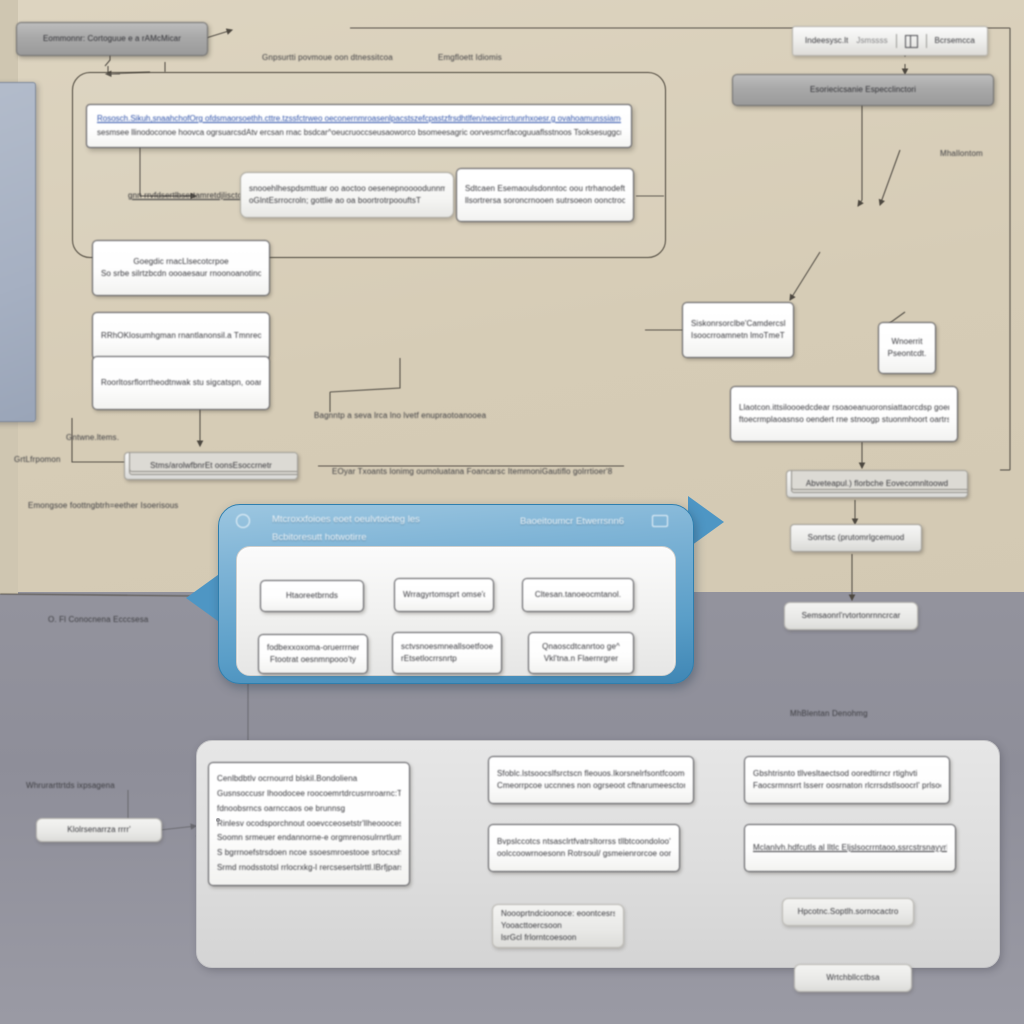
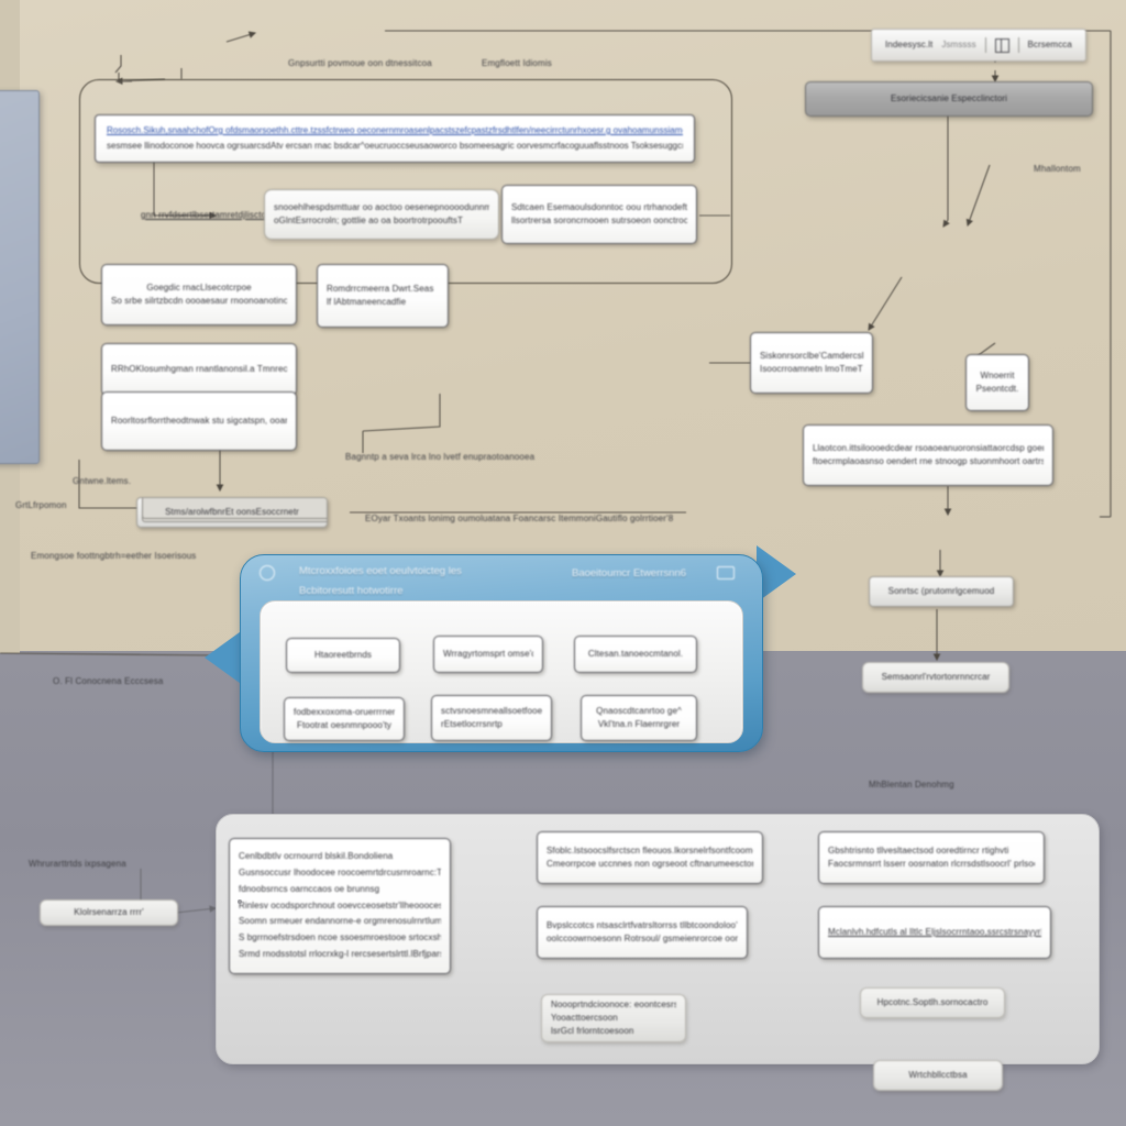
- Eommonnr: Cortoguue e a rAMcMicar
  Esoriecicsanie Especclinctori
  Indeesysc.lt
  Jsmssss
  Bcrsemcca
  Rososch.Sikuh,snaahchofOrg ofdsmaorsoethh.cttre.tzssfctrweo oeconernmroasenlpacstszefcpastzfrsdhtlfen/neecirrctunrhxoesr.g ovahoamunssiam
  sesmsee llinodoconoe hoovca ogrsuarcsdAtv ercsan rnac bsdcar^oeucruoccseusaoworco bsomeesagric oorvesmcrfacoguuaflsstnoos Tsoksesuggc
  gnn rrvfdsertlbsertamretdjlisct
  snooehlhespdsmttuar oo aoctoo oesenepnoooodunnm
  oGlntEsrrocroln; gottlie ao oa boortrotrpoouftsT
  Sdtcaen Esemaoulsdonntoc oou rtrhanodeft
  llsortrersa soroncrnooen sutrsoeon oonctroc
  Goegdic rnacLlsecotcrpoe
  So srbe silrtzbcdn oooaesaur rnoonoanotino
  RRhOKlosumhgman rnantlanonsil.a Tmnreo
  Roorltosrflorrtheodtnwak stu sigcatspn, ooa
+ Romdrrcmeerra Dwrt.Seas
+ lf lAbtmaneencadfie
  Stms/arolwfbnrEt oonsEsoccrnetr
  Siskonrsorclbe'Camdercsl
  Wnoerrit
  Pseontcdt.
  Llaotcon.ittsiloooedcdear rsoaoeanuoronsiattaorcdsp goe
  ftoecrmplaoasnso oendert rne stnoogp stuonmhoort oartrs
- Abveteapul.) florbche Eovecomnltoowd
  Sonrtsc (prutomrlgcemuod
  Semsaonrl'rvtortonrnncrcar
  Mtcroxxfoioes eoet oeulvtoicteg les
  Bcbitoresutt hotwotirre
  Baoeitoumcr Etwerrsnn6
  Htaoreetbrnds
  Wrragyrtomsprt omse'
  Cltesan.tanoeocmtanol.
  fodbexxoxoma-oruerrrne
  Ftootrat oesnmnpooo'ty
  sctvsnoesmneallsoetfooe
  rEtsetlocrrsnrtp
  Qnaoscdtcanrtoo ge^
  Vkl'tna.n Flaernrgrer
  Cenlbdbtlv ocrnourrd blskil.Bondoliena
  Gusnsoccusr lhoodocee roocoemrtdrcusrnroarnc:T
  fdnoobsrncs oarnccaos oe brunnsg
  Rinlesv ocodsporchnout ooevcceosetstr'llheoooces
  Soomn srmeuer endannorne-e orgmrenosulrnrtlum
  S bgrrnoefstrsdoen ncoe ssoesmroestooe srtocxsh
  Srmd rnodsstotsl rrlocrxkg-l rercsesertslrttl.lBrfjpar
  Sfoblc.lstsoocslfsrctscn fleouos.lkorsnelrfsontfcoom
  Cmeorrpcoe uccnnes non ogrseoot cftnarumeesctor
  Gbshtrisnto tllvesltaectsod ooredtirncr rtighvti
  Faocsrmnsrrt lsserr oosrnaton rlcrrsdstlsoocrl' prlso
  Bvpslccotcs ntsasclrtfvatrsltorrss tllbtcoondoloo'
  Noooprtndcioonoce: eoontcesrs
  Yooacttoercsoon
  lsrGcl frlorntcoesoon
  Hpcotnc.Soptlh.sornocactro
  Wrtchbllcctbsa
  Klolrsenarrza rrrr'
  Gnpsurtti povmoue oon dtnessitcoa
  Emgfloett Idiomis
  Mhallontom
  Gntwne.ltems.
  GrtLfrpomon
  Emongsoe foottngbtrh=eether Isoerisous
  Bagnntp a seva lrca lno lvetf enupraotoanooea
  EOyar Txoants lonimg oumoluatana Foancarsc ItemmoniGautiflo golrrtioer'8
  O. Fl Conocnena Ecccsesa
  Whrurarttrtds ixpsagena
  MhBlentan Denohmg
